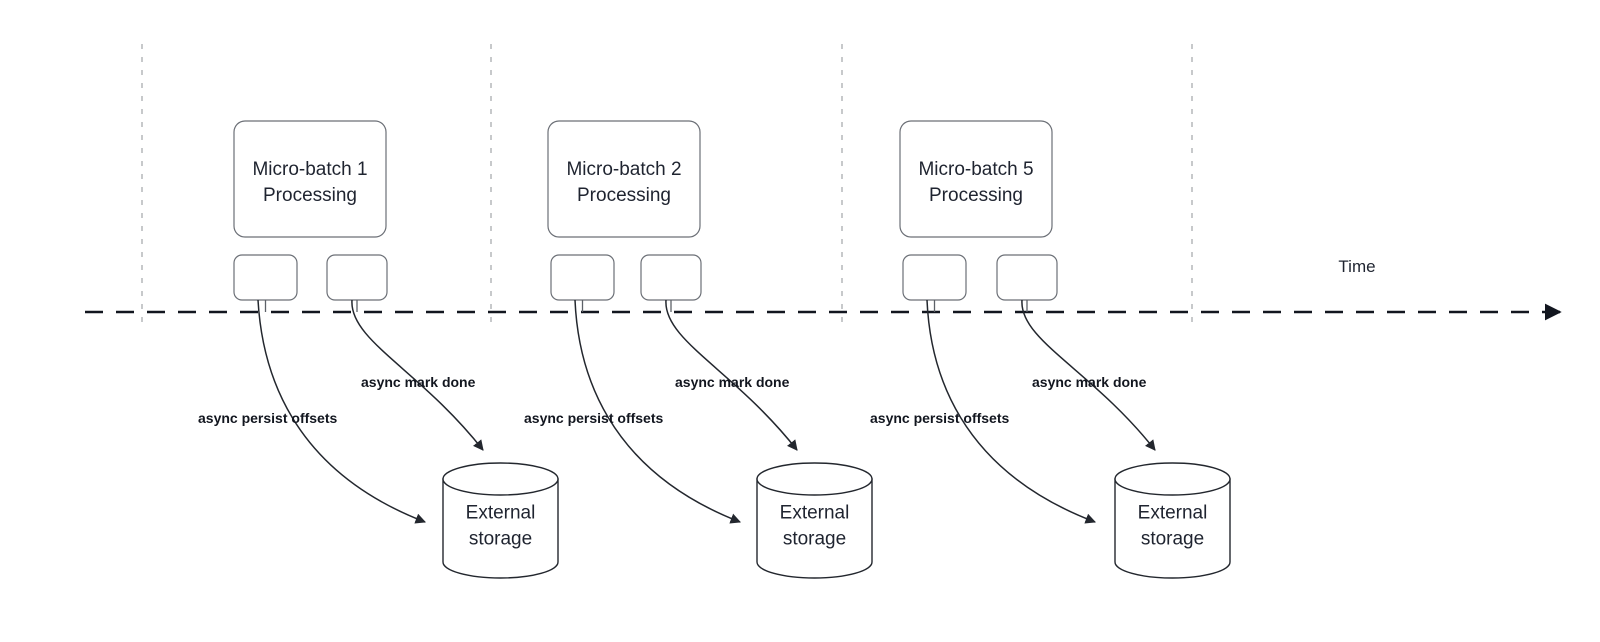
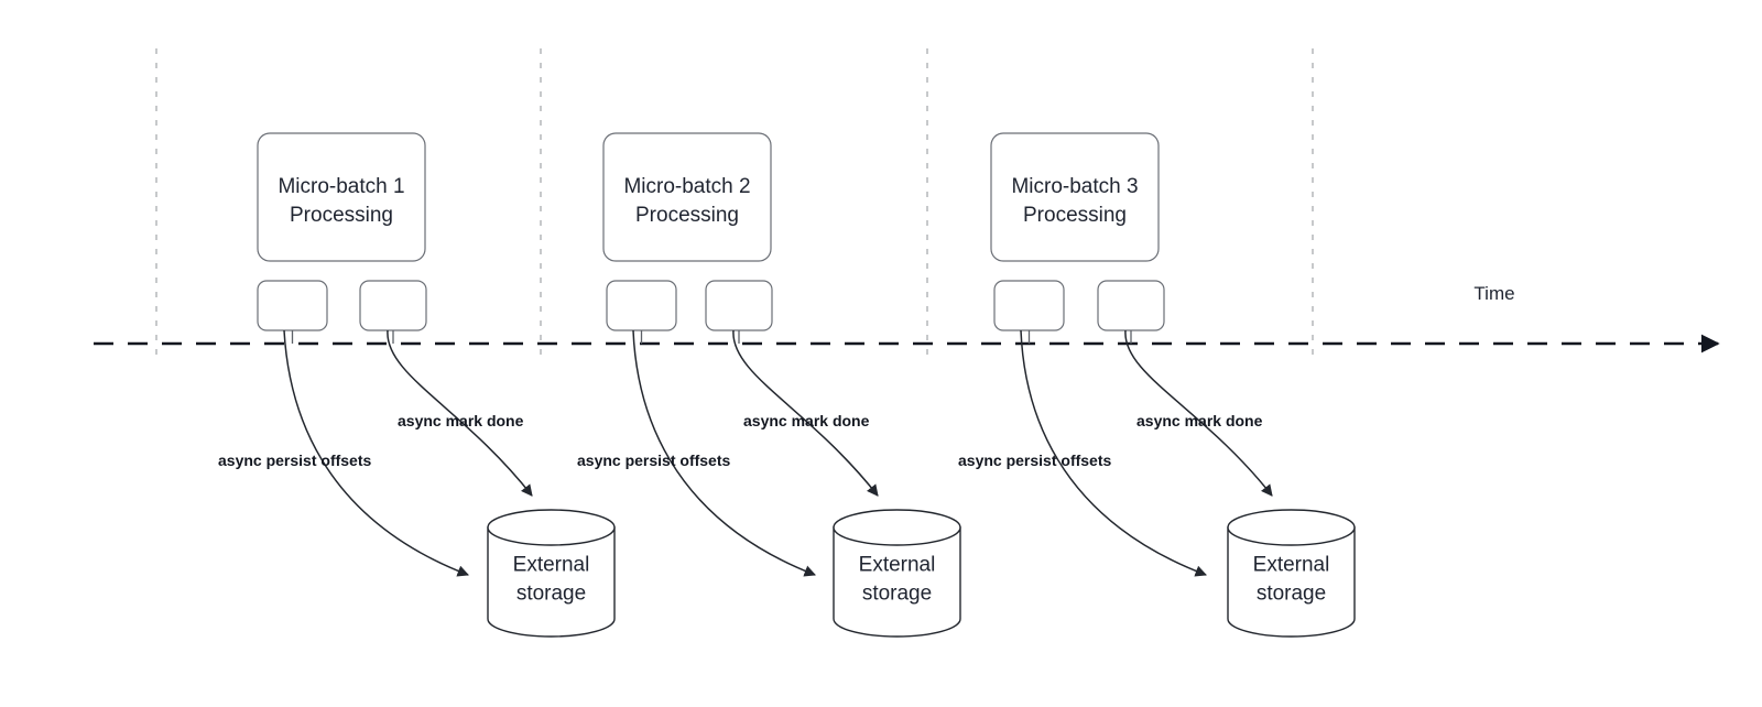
  Time
  Micro-batch 1
  Processing
  async persist offsets
  async mark done
  External
  storage
  Micro-batch 2
  Processing
  async persist offsets
  async mark done
  External
  storage
- Micro-batch 5
+ Micro-batch 3
  Processing
  async persist offsets
  async mark done
  External
  storage
